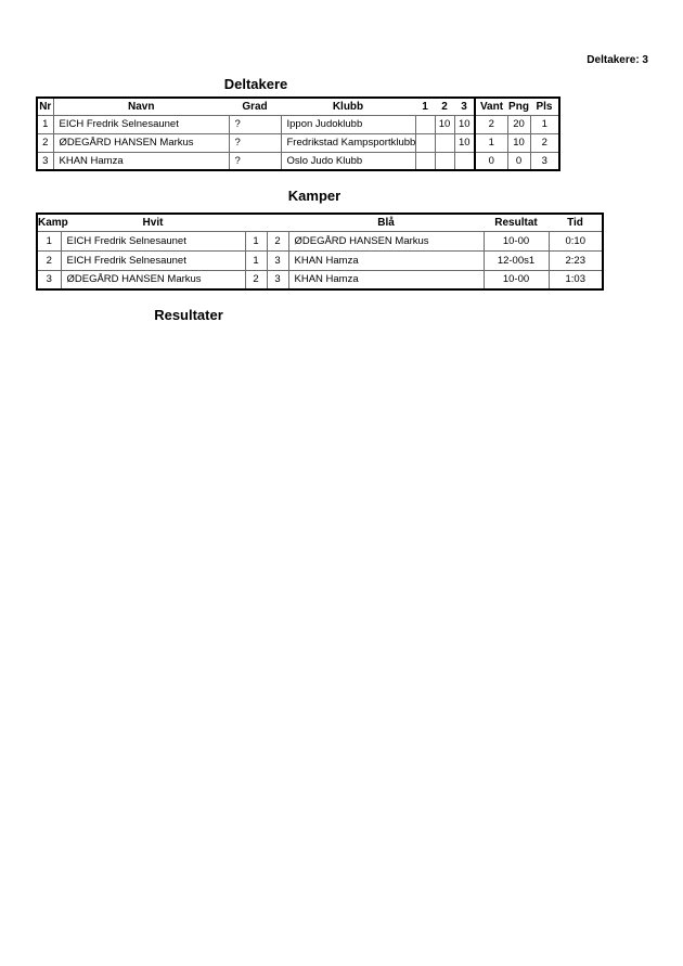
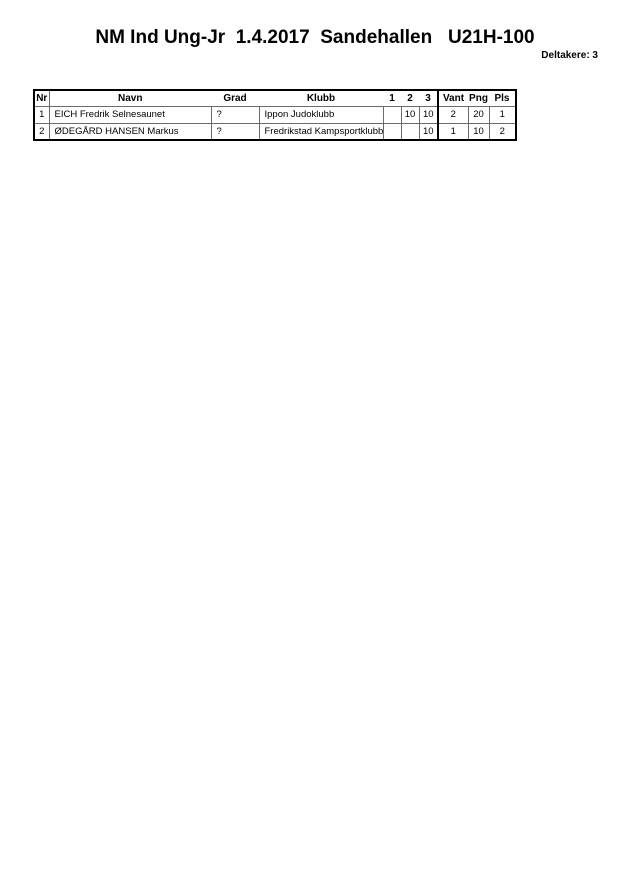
+ NM Ind Ung-Jr 1.4.2017 Sandehallen U21H-100
  Deltakere: 3
- Deltakere
  Nr	Navn	Grad	Klubb	1	2	3	Vant	Png	Pls
  1	EICH Fredrik Selnesaunet	?	Ippon Judoklubb		10	10	2	20	1
  2	ØDEGÅRD HANSEN Markus	?	Fredrikstad Kampsportklubb			10	1	10	2
- 3	KHAN Hamza	?	Oslo Judo Klubb				0	0	3
- Kamper
- Kamp	Hvit			Blå	Resultat	Tid
- 1	EICH Fredrik Selnesaunet	1	2	ØDEGÅRD HANSEN Markus	10-00	0:10
- 2	EICH Fredrik Selnesaunet	1	3	KHAN Hamza	12-00s1	2:23
- 3	ØDEGÅRD HANSEN Markus	2	3	KHAN Hamza	10-00	1:03
- Resultater
